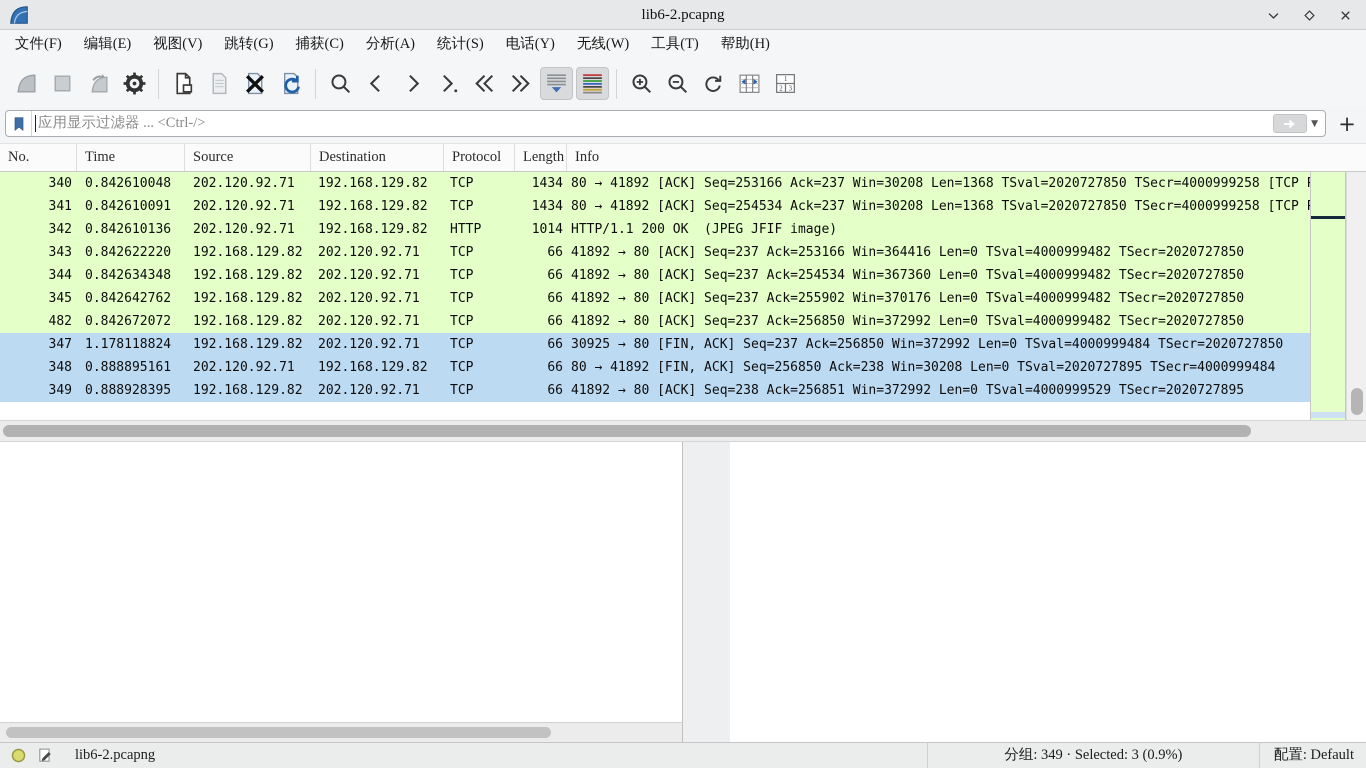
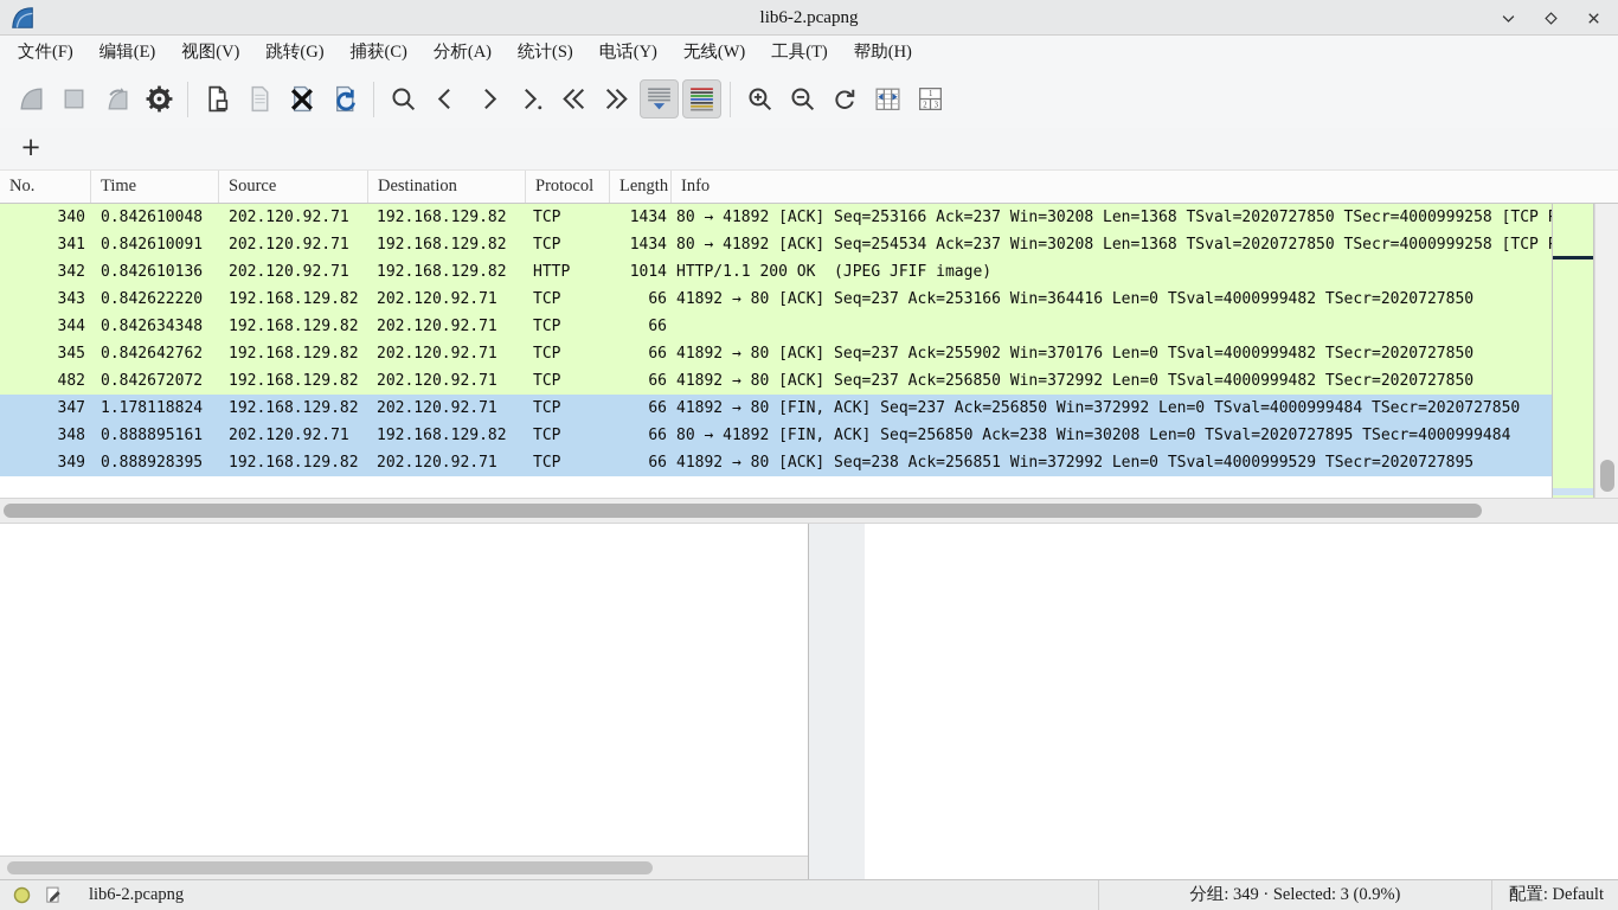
  lib6-2.pcapng
  文件(F)
  编辑(E)
  视图(V)
  跳转(G)
  捕获(C)
  分析(A)
  统计(S)
  电话(Y)
  无线(W)
  工具(T)
  帮助(H)
- 应用显示过滤器 ... <Ctrl-/>
- ▼
  +
  No.
  Time
  Source
  Destination
  Protocol
  Length
  Info
  340
  0.842610048
  202.120.92.71
  192.168.129.82
  TCP
  1434
  80 → 41892 [ACK] Seq=253166 Ack=237 Win=30208 Len=1368 TSval=2020727850 TSecr=4000999258 [TCP
  341
  0.842610091
  202.120.92.71
  192.168.129.82
  TCP
  1434
  80 → 41892 [ACK] Seq=254534 Ack=237 Win=30208 Len=1368 TSval=2020727850 TSecr=4000999258 [TCP
  342
  0.842610136
  202.120.92.71
  192.168.129.82
  HTTP
  1014
  HTTP/1.1 200 OK (JPEG JFIF image)
  343
  0.842622220
  192.168.129.82
  202.120.92.71
  TCP
  66
  41892 → 80 [ACK] Seq=237 Ack=253166 Win=364416 Len=0 TSval=4000999482 TSecr=2020727850
  344
  0.842634348
  192.168.129.82
  202.120.92.71
  TCP
  66
- 41892 → 80 [ACK] Seq=237 Ack=254534 Win=367360 Len=0 TSval=4000999482 TSecr=2020727850
  345
  0.842642762
  192.168.129.82
  202.120.92.71
  TCP
  66
  41892 → 80 [ACK] Seq=237 Ack=255902 Win=370176 Len=0 TSval=4000999482 TSecr=2020727850
  482
  0.842672072
  192.168.129.82
  202.120.92.71
  TCP
  66
  41892 → 80 [ACK] Seq=237 Ack=256850 Win=372992 Len=0 TSval=4000999482 TSecr=2020727850
  347
  1.178118824
  192.168.129.82
  202.120.92.71
  TCP
  66
- 30925 → 80 [FIN, ACK] Seq=237 Ack=256850 Win=372992 Len=0 TSval=4000999484 TSecr=2020727850
+ 41892 → 80 [FIN, ACK] Seq=237 Ack=256850 Win=372992 Len=0 TSval=4000999484 TSecr=2020727850
  348
  0.888895161
  202.120.92.71
  192.168.129.82
  TCP
  66
  80 → 41892 [FIN, ACK] Seq=256850 Ack=238 Win=30208 Len=0 TSval=2020727895 TSecr=4000999484
  349
  0.888928395
  192.168.129.82
  202.120.92.71
  TCP
  66
  41892 → 80 [ACK] Seq=238 Ack=256851 Win=372992 Len=0 TSval=4000999529 TSecr=2020727895
  lib6-2.pcapng
  分组: 349 · Selected: 3 (0.9%)
  配置: Default
